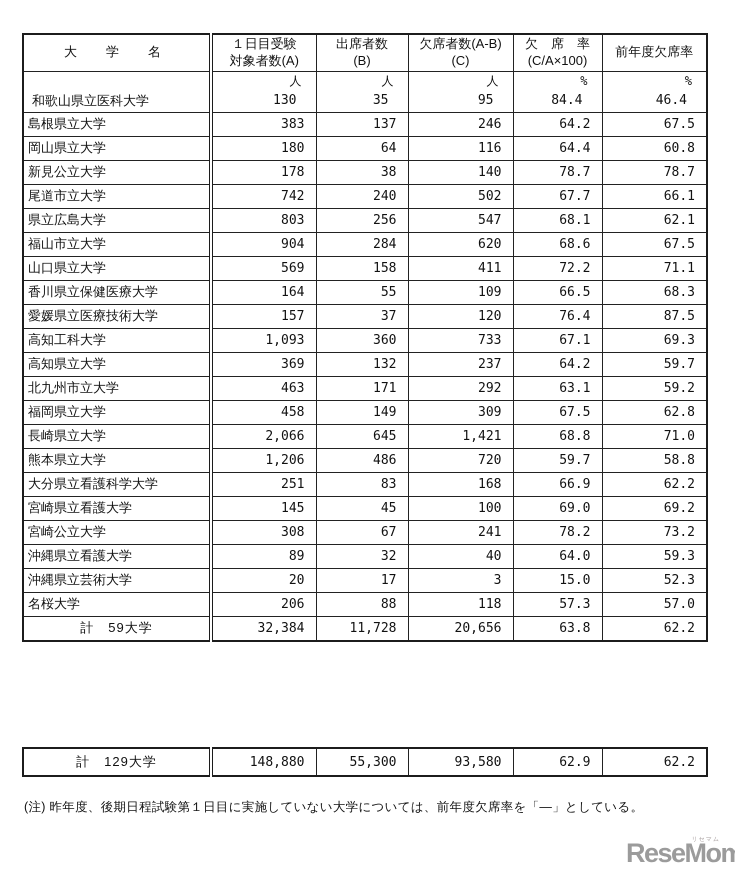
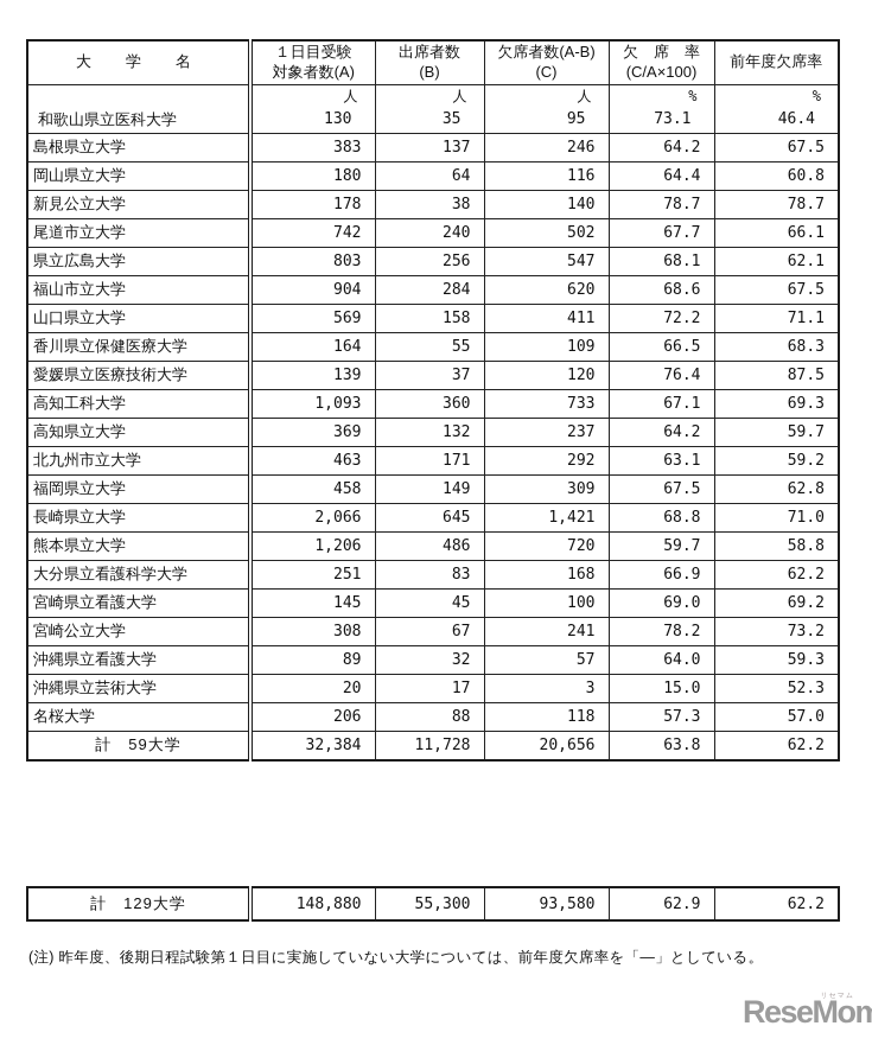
  大 学 名	１日目受験 対象者数(A)	出席者数 (B)	欠席者数(A-B) (C)	欠 席 率 (C/A×100)	前年度欠席率
- 和歌山県立医科大学	人130	人35	人95	%84.4	%46.4
+ 和歌山県立医科大学	人130	人35	人95	%73.1	%46.4
  島根県立大学	383	137	246	64.2	67.5
  岡山県立大学	180	64	116	64.4	60.8
  新見公立大学	178	38	140	78.7	78.7
  尾道市立大学	742	240	502	67.7	66.1
  県立広島大学	803	256	547	68.1	62.1
  福山市立大学	904	284	620	68.6	67.5
  山口県立大学	569	158	411	72.2	71.1
  香川県立保健医療大学	164	55	109	66.5	68.3
- 愛媛県立医療技術大学	157	37	120	76.4	87.5
+ 愛媛県立医療技術大学	139	37	120	76.4	87.5
  高知工科大学	1,093	360	733	67.1	69.3
  高知県立大学	369	132	237	64.2	59.7
  北九州市立大学	463	171	292	63.1	59.2
  福岡県立大学	458	149	309	67.5	62.8
  長崎県立大学	2,066	645	1,421	68.8	71.0
  熊本県立大学	1,206	486	720	59.7	58.8
  大分県立看護科学大学	251	83	168	66.9	62.2
  宮崎県立看護大学	145	45	100	69.0	69.2
  宮崎公立大学	308	67	241	78.2	73.2
- 沖縄県立看護大学	89	32	40	64.0	59.3
+ 沖縄県立看護大学	89	32	57	64.0	59.3
  沖縄県立芸術大学	20	17	3	15.0	52.3
  名桜大学	206	88	118	57.3	57.0
  計 59大学	32,384	11,728	20,656	63.8	62.2
  計 129大学	148,880	55,300	93,580	62.9	62.2
  (注) 昨年度、後期日程試験第１日目に実施していない大学については、前年度欠席率を「―」としている。
  ReseMom
